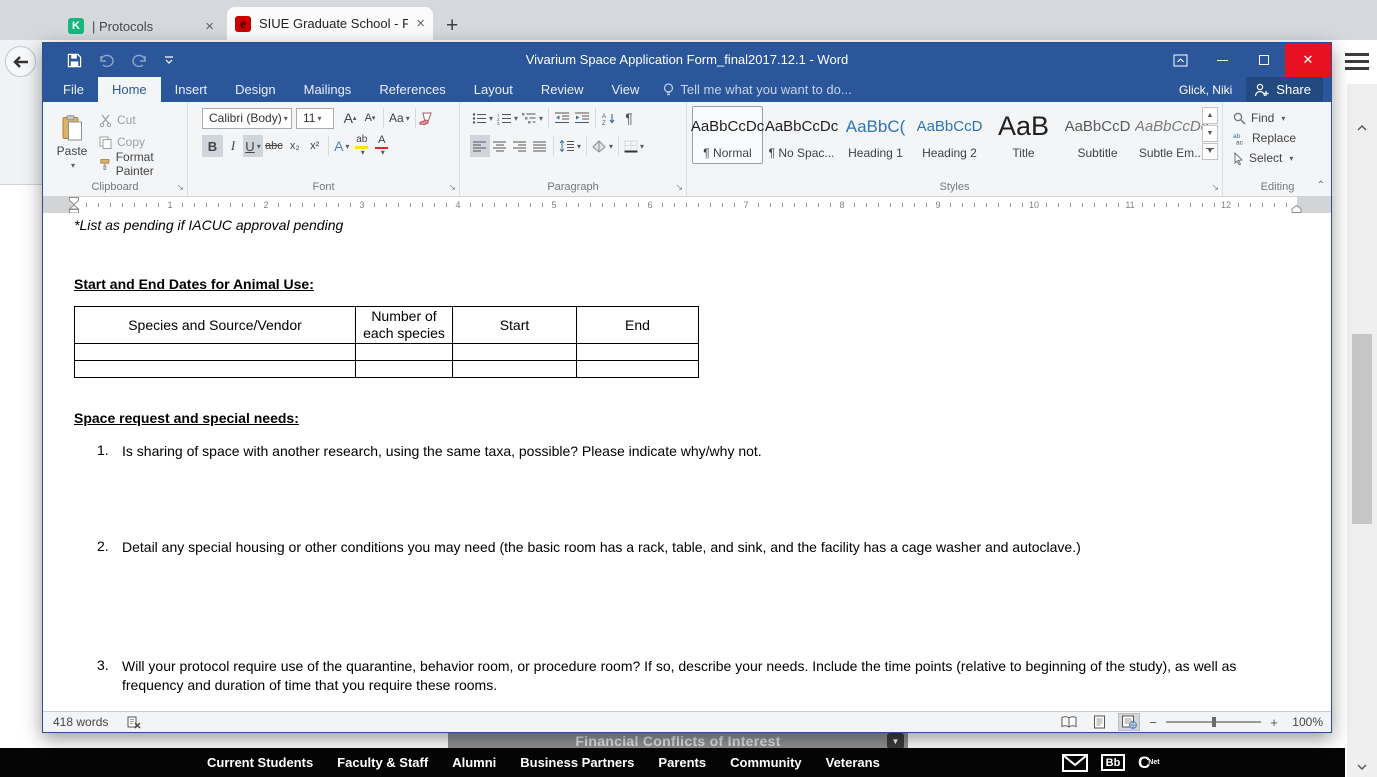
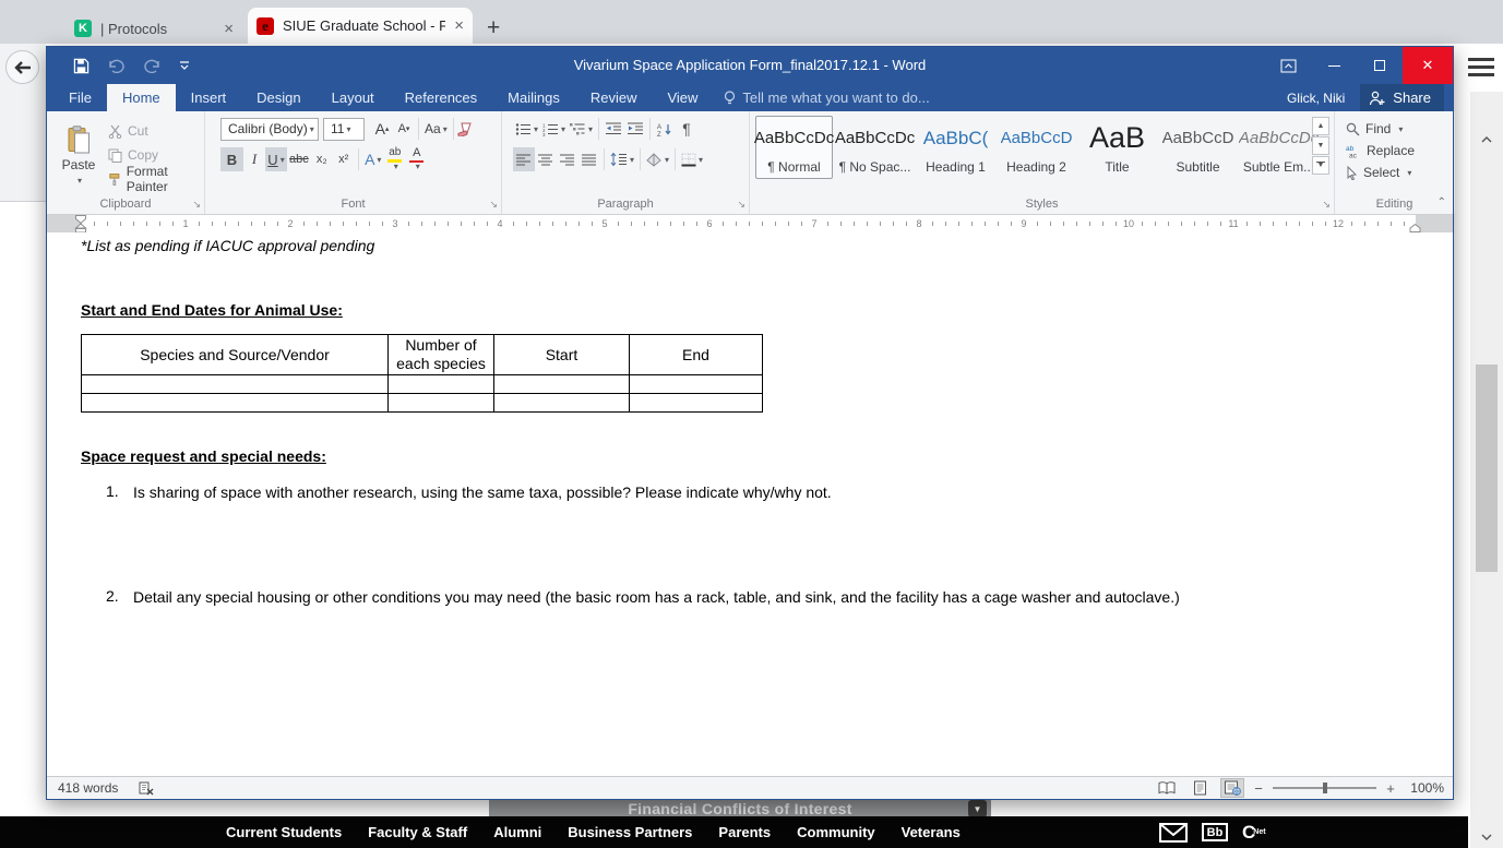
  K
  | Protocols
  ×
  e
  SIUE Graduate School - F
  ×
  +
  Financial Conflicts of Interest
  ▼
  Current Students
  Faculty & Staff
  Alumni
  Business Partners
  Parents
  Community
  Veterans
  Bb
  C
  Vivarium Space Application Form_final2017.12.1 - Word
  ✕
  File
  Home
  Insert
  Design
- Mailings
+ Layout
  References
- Layout
+ Mailings
  Review
  View
  Tell me what you want to do...
  Glick, Niki
  Share
  Paste
  Cut
  Copy
  Format Painter
  Clipboard
  ↘
  Calibri (Body)
  11
  A
  A
  Aa
  B
  I
  U
  abc
  x₂
  x²
  A
  ab
  A
  Font
  ↘
  ¶
  Paragraph
  ↘
  AaBbCcDc
  ¶ Normal
  AaBbCcDc
  ¶ No Spac...
  AaBbC(
  Heading 1
  AaBbCcD
  Heading 2
  AaB
  Title
  AaBbCcD
  Subtitle
  AaBbCcD
  Subtle Em..
  Styles
  ↘
  Find
  Replace
  Select
  Editing
  ⌃
  1
  2
  3
  4
  5
  6
  7
  8
  9
  10
  11
  12
  *List as pending if IACUC approval pending
  Start and End Dates for Animal Use:
  Species and Source/Vendor	Number of each species	Start	End
  Space request and special needs:
  1.
  Is sharing of space with another research, using the same taxa, possible? Please indicate why/why not.
  2.
  Detail any special housing or other conditions you may need (the basic room has a rack, table, and sink, and the facility has a cage washer and autoclave.)
- 3.
- Will your protocol require use of the quarantine, behavior room, or procedure room? If so, describe your needs. Include the time points (relative to beginning of the study), as well as frequency and duration of time that you require these rooms.
  418 words
  −
  +
  100%
